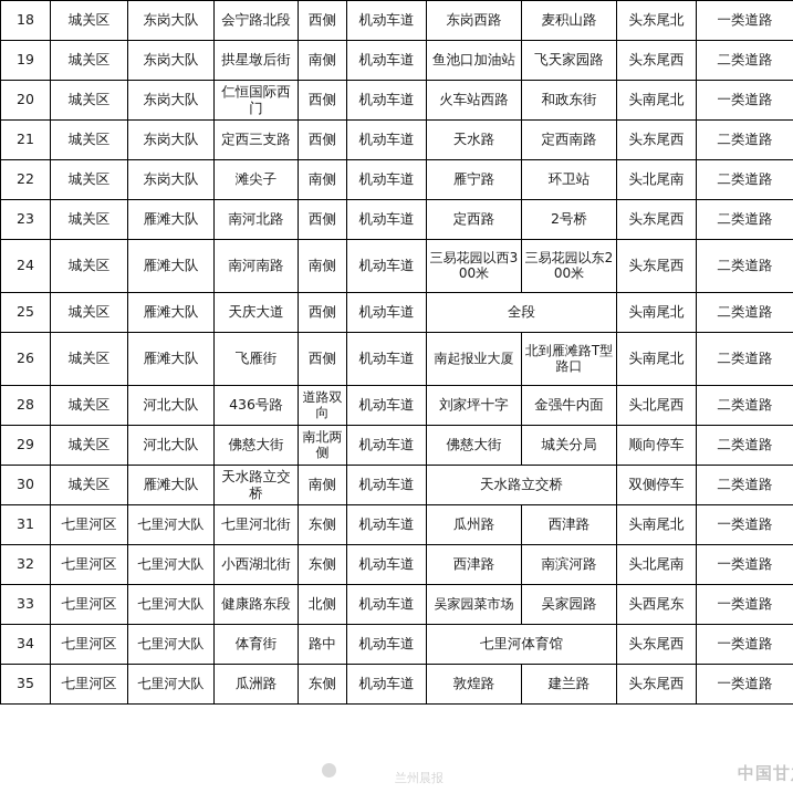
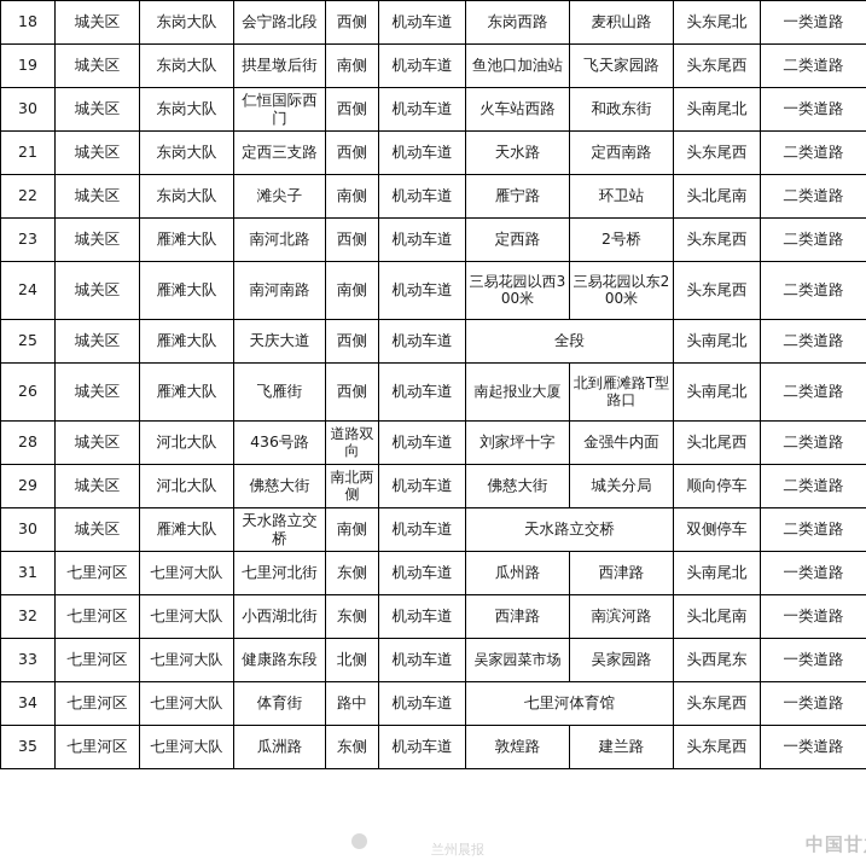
  18	城关区	东岗大队	会宁路北段	西侧	机动车道	东岗西路	麦积山路	头东尾北	一类道路
  19	城关区	东岗大队	拱星墩后街	南侧	机动车道	鱼池口加油站	飞天家园路	头东尾西	二类道路
- 20	城关区	东岗大队	仁恒国际西门	西侧	机动车道	火车站西路	和政东街	头南尾北	一类道路
+ 30	城关区	东岗大队	仁恒国际西门	西侧	机动车道	火车站西路	和政东街	头南尾北	一类道路
  21	城关区	东岗大队	定西三支路	西侧	机动车道	天水路	定西南路	头东尾西	二类道路
  22	城关区	东岗大队	滩尖子	南侧	机动车道	雁宁路	环卫站	头北尾南	二类道路
  23	城关区	雁滩大队	南河北路	西侧	机动车道	定西路	2号桥	头东尾西	二类道路
  24	城关区	雁滩大队	南河南路	南侧	机动车道	三易花园以西300米	三易花园以东200米	头东尾西	二类道路
  25	城关区	雁滩大队	天庆大道	西侧	机动车道	全段	头南尾北	二类道路
  26	城关区	雁滩大队	飞雁街	西侧	机动车道	南起报业大厦	北到雁滩路T型路口	头南尾北	二类道路
  28	城关区	河北大队	436号路	道路双向	机动车道	刘家坪十字	金强牛内面	头北尾西	二类道路
  29	城关区	河北大队	佛慈大街	南北两侧	机动车道	佛慈大街	城关分局	顺向停车	二类道路
  30	城关区	雁滩大队	天水路立交桥	南侧	机动车道	天水路立交桥	双侧停车	二类道路
  31	七里河区	七里河大队	七里河北街	东侧	机动车道	瓜州路	西津路	头南尾北	一类道路
  32	七里河区	七里河大队	小西湖北街	东侧	机动车道	西津路	南滨河路	头北尾南	一类道路
  33	七里河区	七里河大队	健康路东段	北侧	机动车道	吴家园菜市场	吴家园路	头西尾东	一类道路
  34	七里河区	七里河大队	体育街	路中	机动车道	七里河体育馆	头东尾西	一类道路
  35	七里河区	七里河大队	瓜洲路	东侧	机动车道	敦煌路	建兰路	头东尾西	一类道路
  兰州晨报
